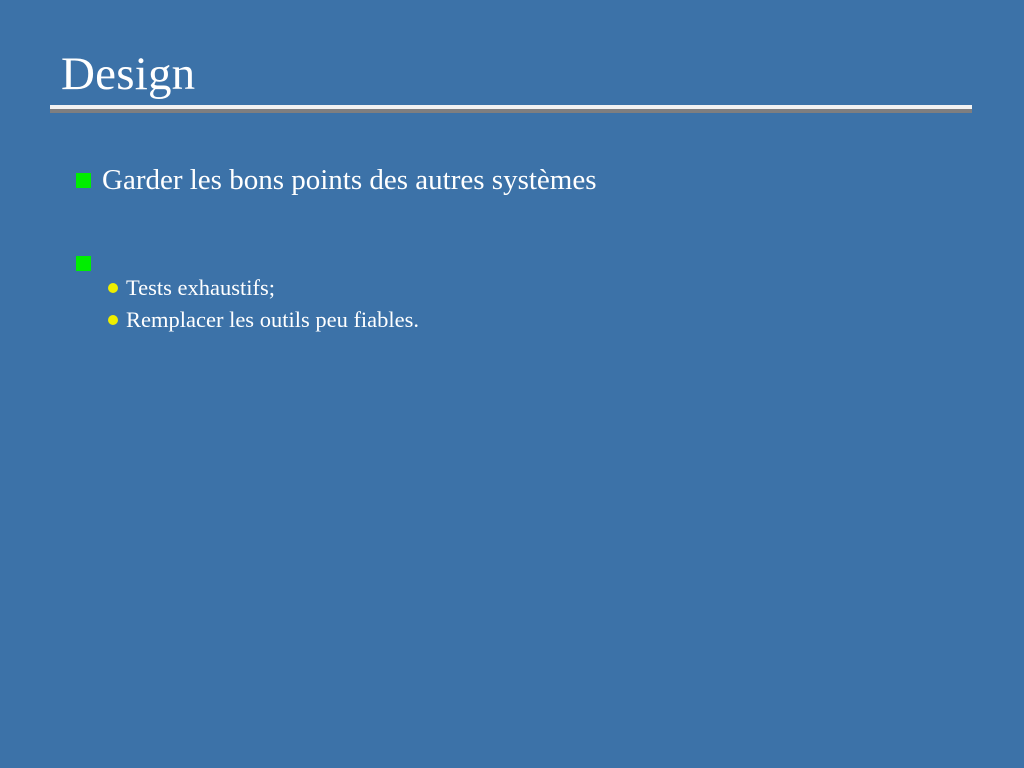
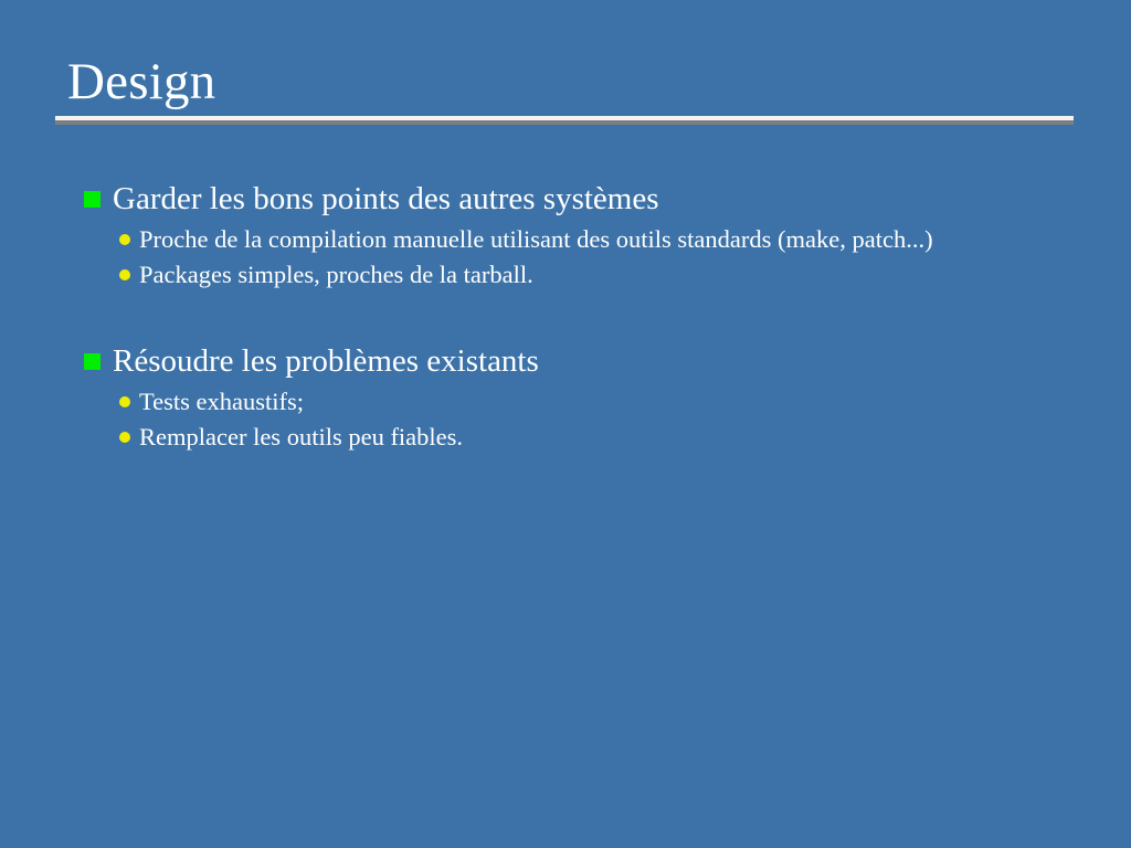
  Design
  Garder les bons points des autres systèmes
+ Proche de la compilation manuelle utilisant des outils standards (make, patch...)
+ Packages simples, proches de la tarball.
+ Résoudre les problèmes existants
  Tests exhaustifs;
  Remplacer les outils peu fiables.
